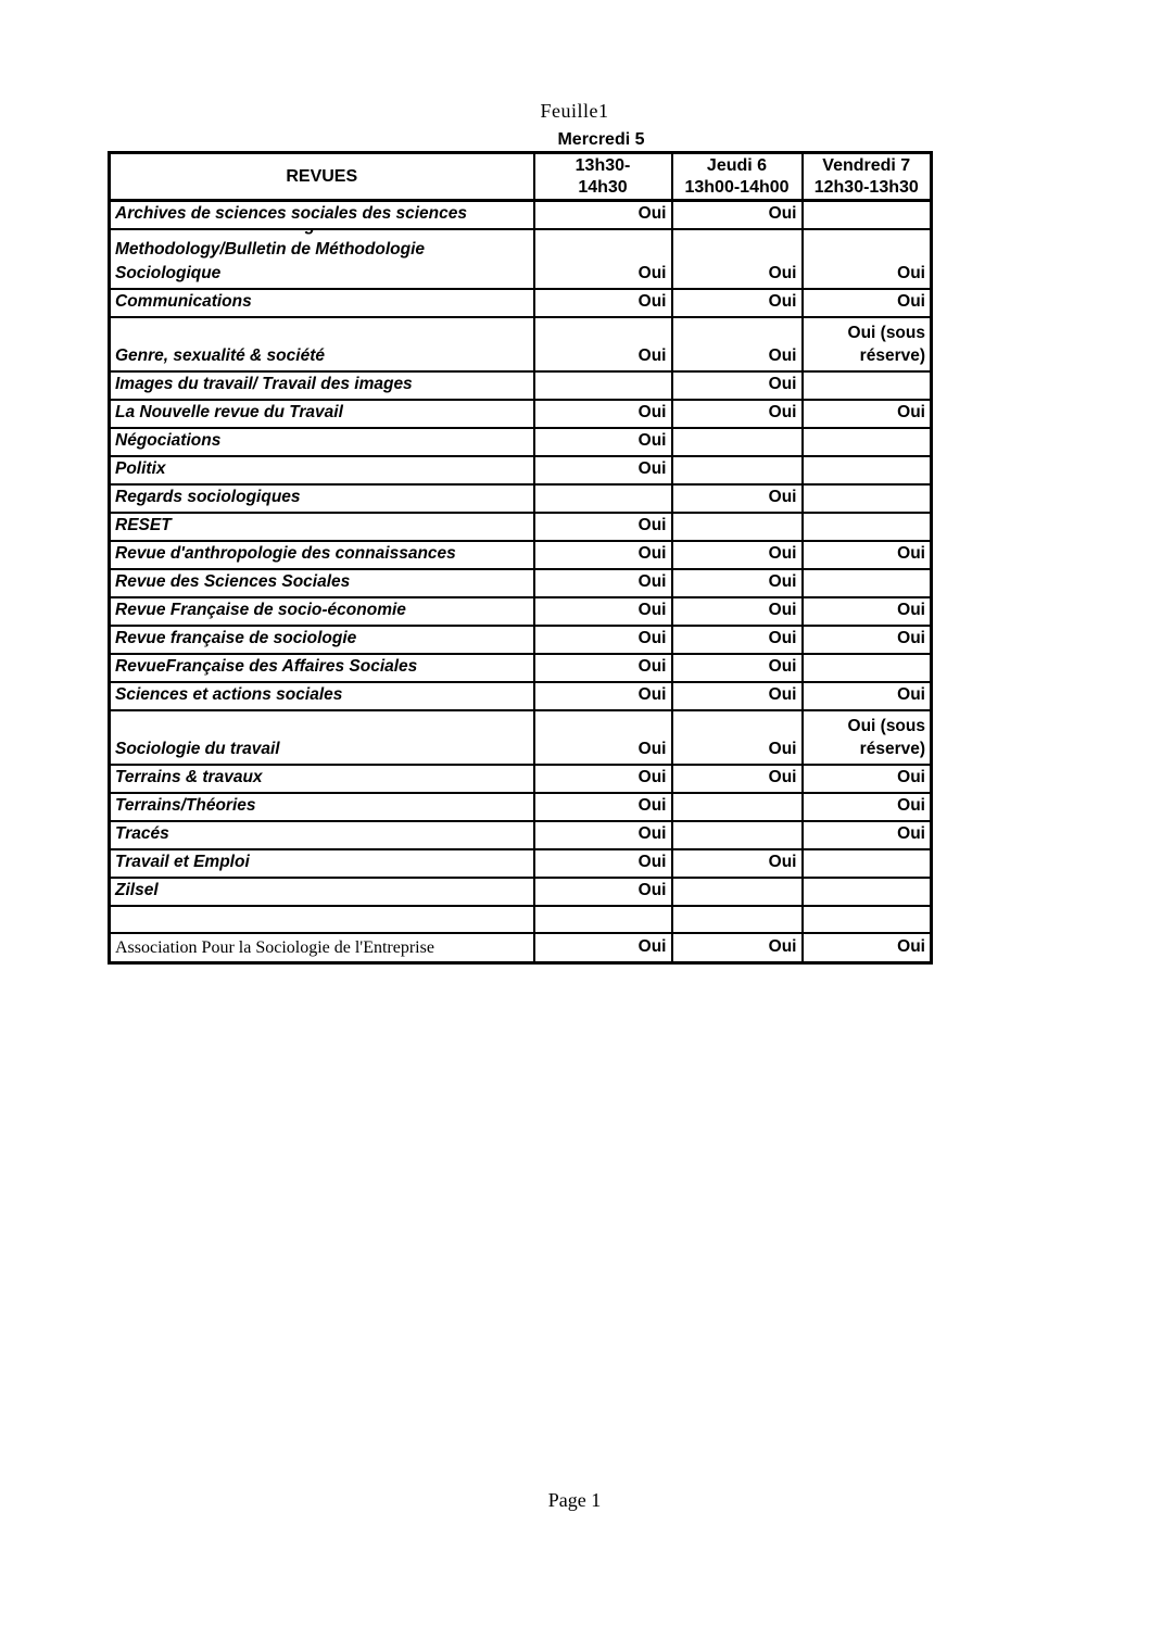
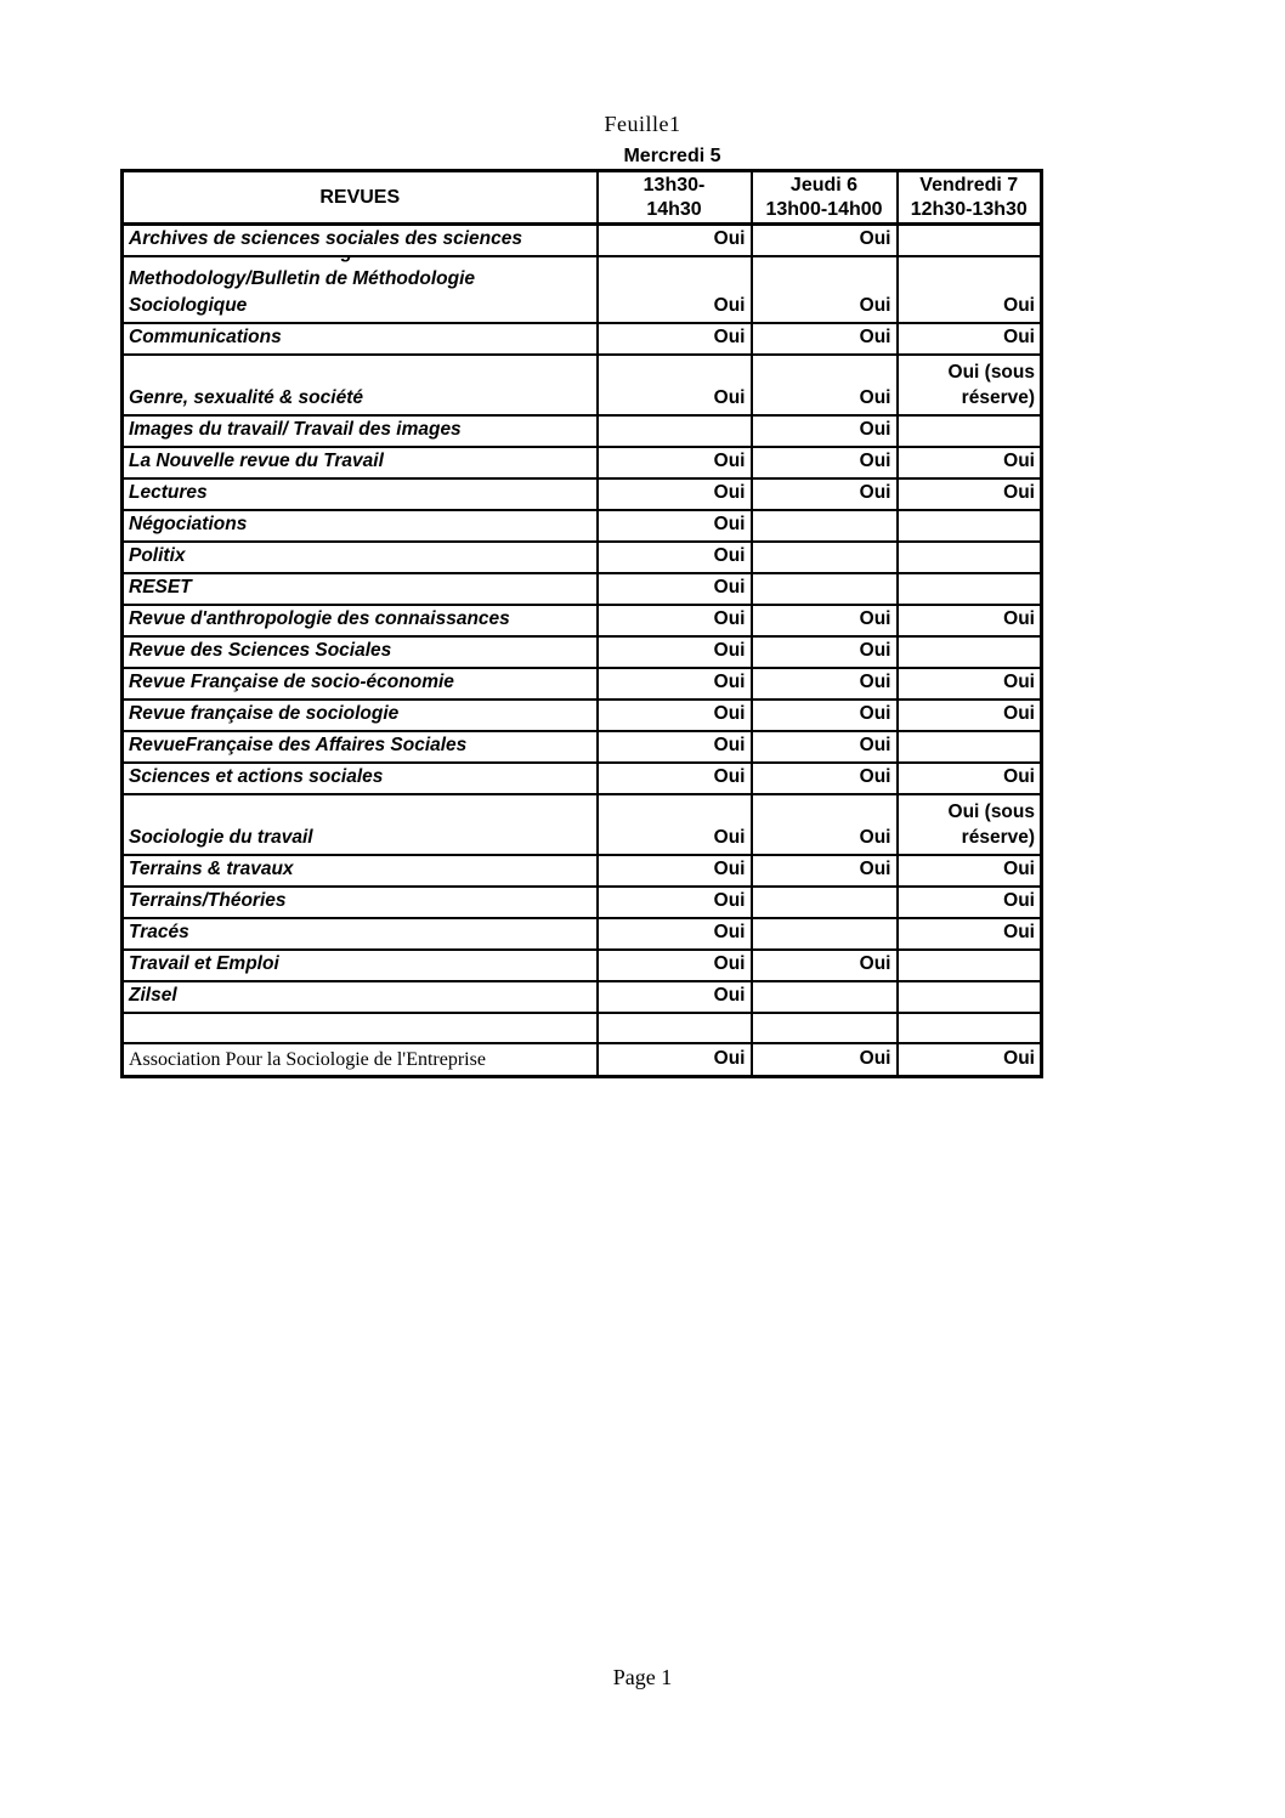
  Feuille1
  Mercredi 5
  REVUES	13h30- 14h30	Jeudi 6 13h00-14h00	Vendredi 7 12h30-13h30
  Archives de sciences sociales des sciences	Oui	Oui
  Communications	Oui	Oui	Oui
  Genre, sexualité & société	Oui	Oui	Oui (sous réserve)
  Images du travail/ Travail des images		Oui
  La Nouvelle revue du Travail	Oui	Oui	Oui
+ Lectures	Oui	Oui	Oui
  Négociations	Oui
  Politix	Oui
- Regards sociologiques		Oui
  RESET	Oui
  Revue d'anthropologie des connaissances	Oui	Oui	Oui
  Revue des Sciences Sociales	Oui	Oui
  Revue Française de socio-économie	Oui	Oui	Oui
  Revue française de sociologie	Oui	Oui	Oui
  RevueFrançaise des Affaires Sociales	Oui	Oui
  Sciences et actions sociales	Oui	Oui	Oui
  Sociologie du travail	Oui	Oui	Oui (sous réserve)
  Terrains & travaux	Oui	Oui	Oui
  Terrains/Théories	Oui		Oui
  Tracés	Oui		Oui
  Travail et Emploi	Oui	Oui
  Zilsel	Oui
  Association Pour la Sociologie de l'Entreprise	Oui	Oui	Oui
  Page 1
